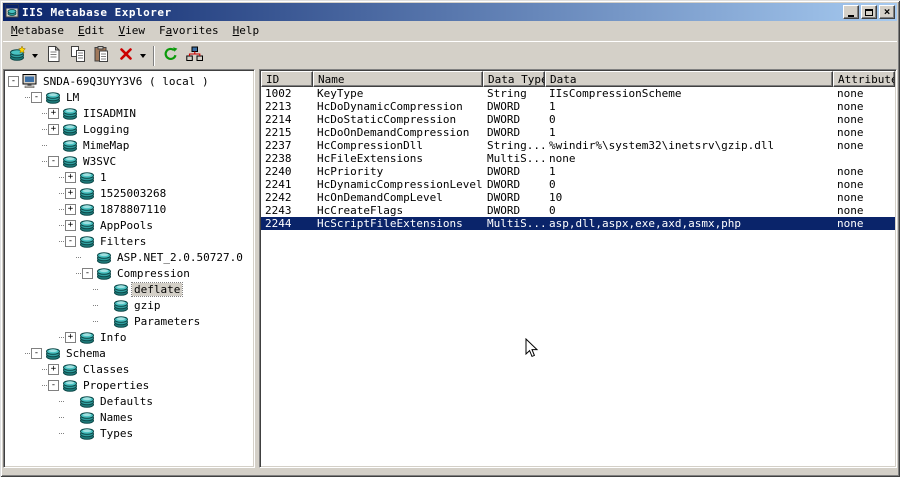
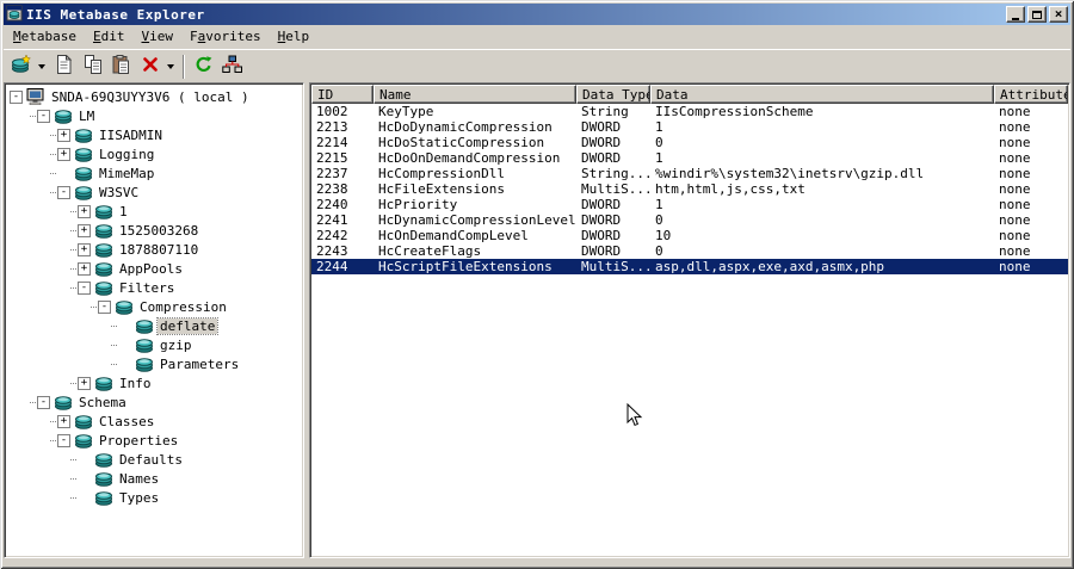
  IIS Metabase Explorer
  ×
  Metabase
  Edit
  View
  Favorites
  Help
  -
  SNDA-69Q3UYY3V6 ( local )
  -
  LM
  +
  IISADMIN
  +
  Logging
  MimeMap
  -
  W3SVC
  +
  1
  +
  1525003268
  +
  1878807110
  +
  AppPools
  -
  Filters
- ASP.NET_2.0.50727.0
  -
  Compression
  deflate
  gzip
  Parameters
  +
  Info
  -
  Schema
  +
  Classes
  -
  Properties
  Defaults
  Names
  Types
  ID
  Name
  Data Typ
  Data
  Attribute
  1002
  KeyType
  String
  IIsCompressionScheme
  none
  2213
  HcDoDynamicCompression
  DWORD
  1
  none
  2214
  HcDoStaticCompression
  DWORD
  0
  none
  2215
  HcDoOnDemandCompression
  DWORD
  1
  none
  2237
  HcCompressionDll
  String...
  %windir%\system32\inetsrv\gzip.dll
  none
  2238
  HcFileExtensions
  MultiS...
+ htm,html,js,css,txt
  none
  2240
  HcPriority
  DWORD
  1
  none
  2241
  HcDynamicCompressionLevel
  DWORD
  0
  none
  2242
  HcOnDemandCompLevel
  DWORD
  10
  none
  2243
  HcCreateFlags
  DWORD
  0
  none
  2244
  HcScriptFileExtensions
  MultiS...
  asp,dll,aspx,exe,axd,asmx,php
  none
